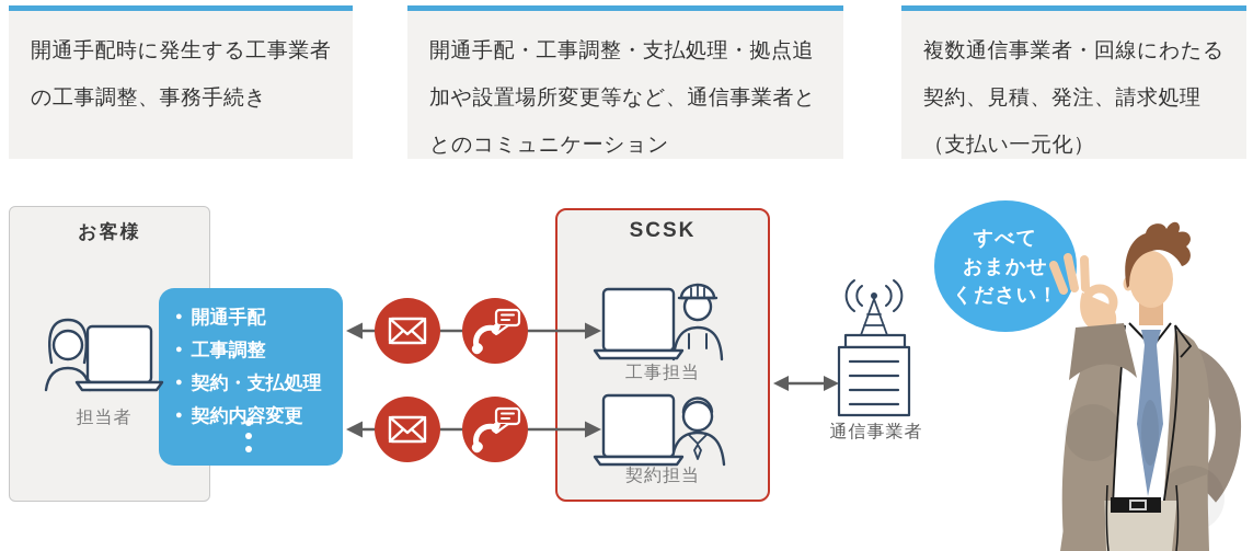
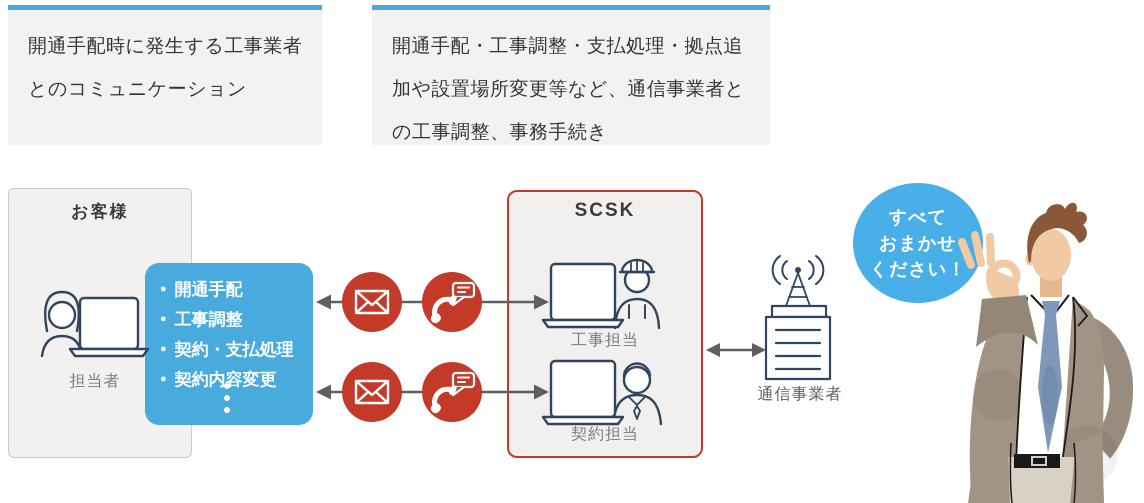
  開通手配時に発生する工事業者
- の工事調整、事務手続き
+ とのコミュニケーション
  開通手配・工事調整・支払処理・拠点追
  加や設置場所変更等など、通信事業者と
- とのコミュニケーション
+ の工事調整、事務手続き
- 複数通信事業者・回線にわたる
- 契約、見積、発注、請求処理
- （支払い一元化）
  お客様
  担当者
  ● 開通手配
  ● 工事調整
  ● 契約・支払処理
  ● 契約内容変更
  SCSK
  工事担当
  契約担当
  通信事業者
  すべて
  おまかせ
  ください！
